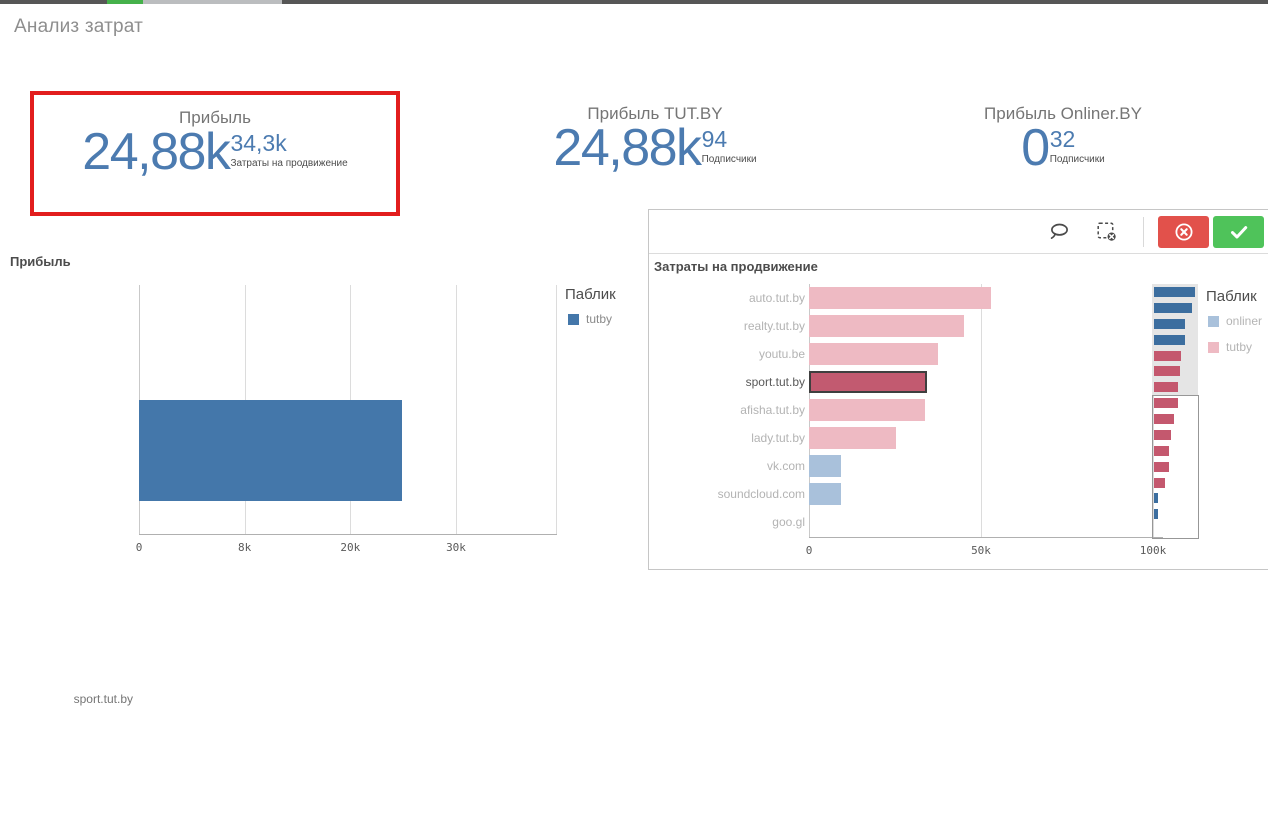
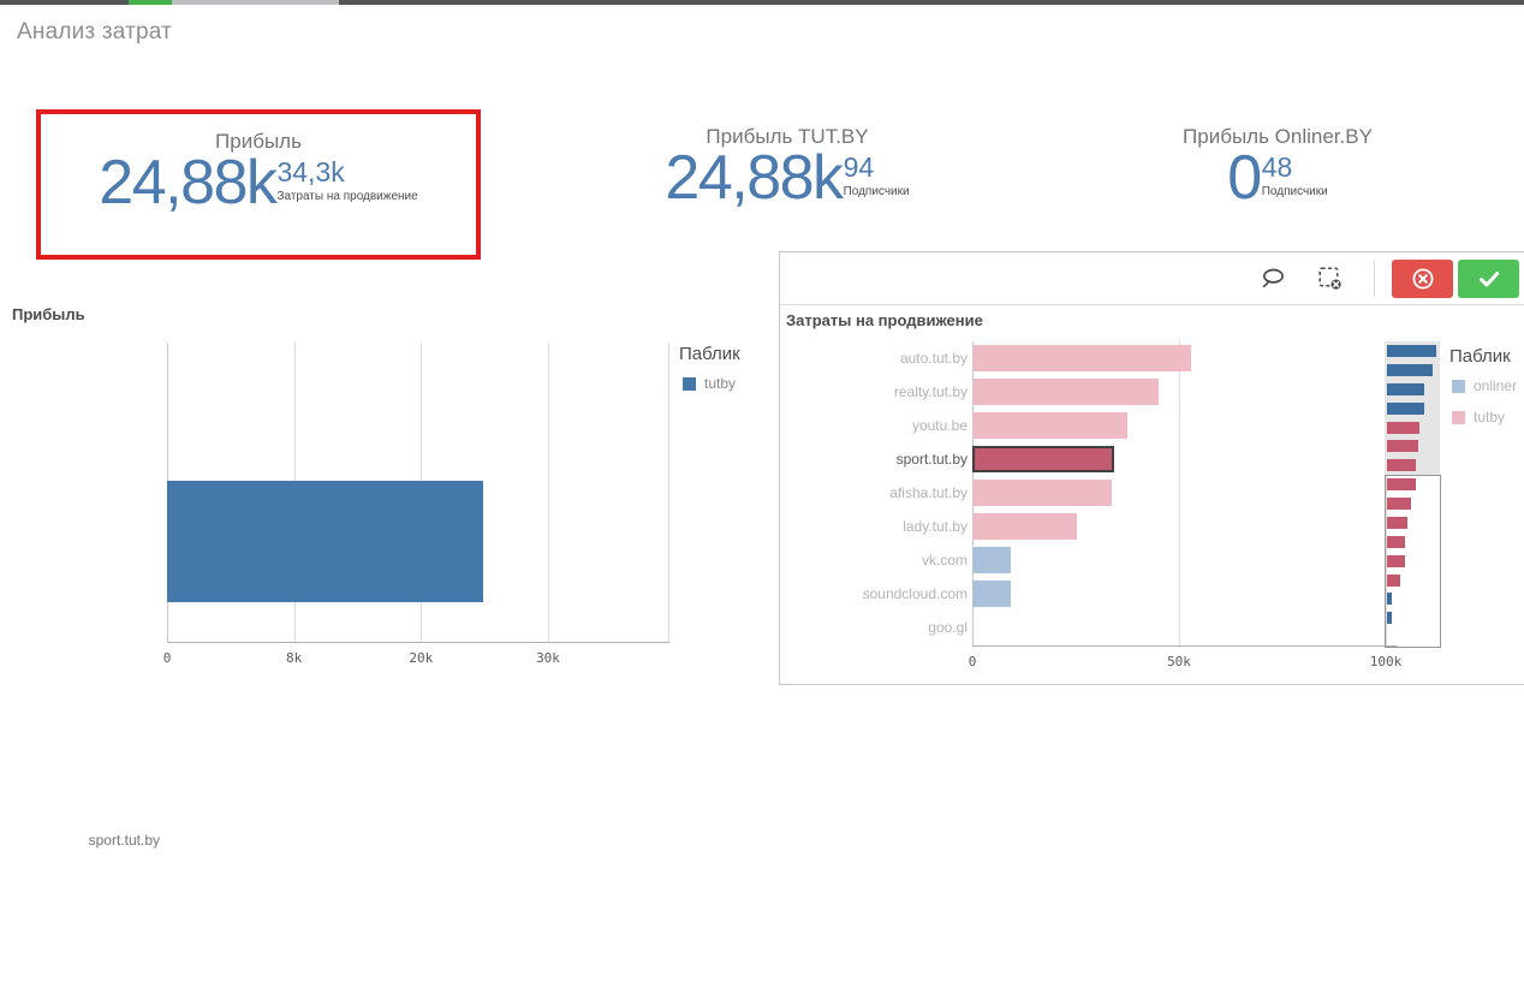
  Анализ затрат
  Прибыль
  24,88k
  34,3k
  Затраты на продвижение
  Прибыль TUT.BY
  24,88k
  94
  Подписчики
  Прибыль Onliner.BY
  0
- 32
+ 48
  Подписчики
  Прибыль
  0
  8k
  20k
  30k
  sport.tut.by
  Паблик
  tutby
  Затраты на продвижение
  0
  50k
  100k
  auto.tut.by
  realty.tut.by
  youtu.be
  sport.tut.by
  afisha.tut.by
  lady.tut.by
  vk.com
  soundcloud.com
  goo.gl
  Паблик
  onliner
  tutby
